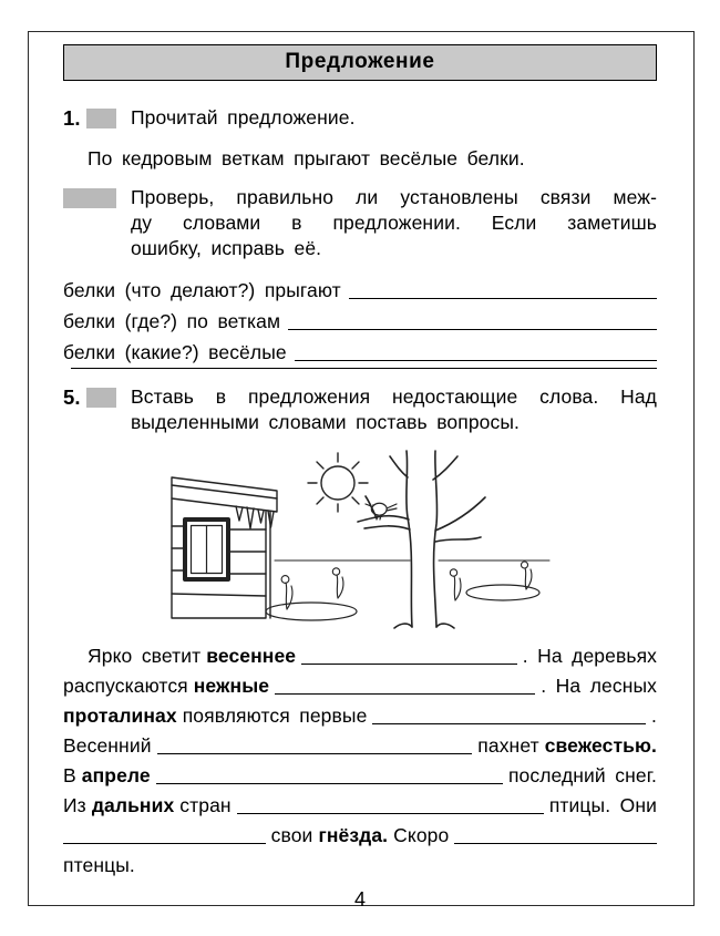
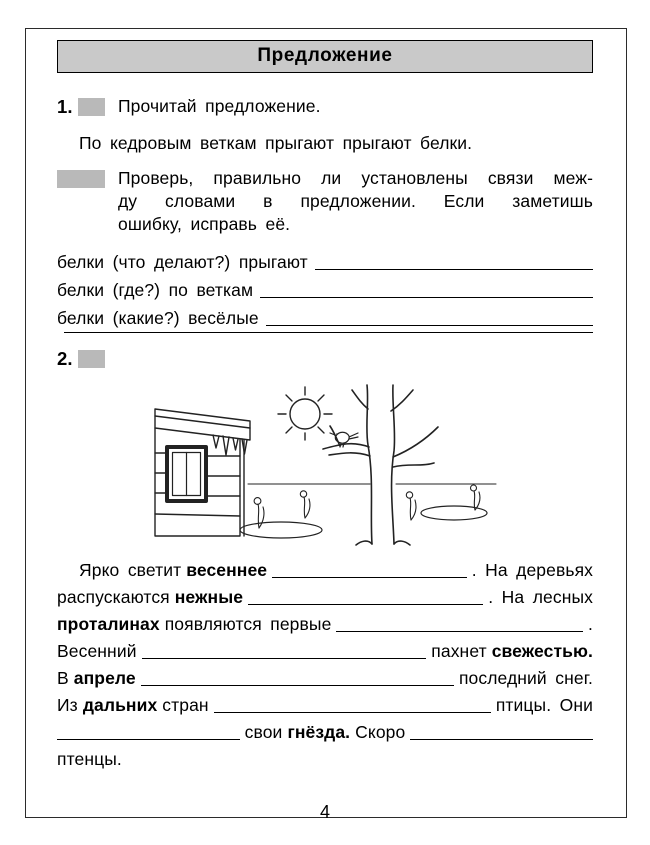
  Предложение
  1.
  Прочитай предложение.
- По кедровым веткам прыгают весёлые белки.
+ По кедровым веткам прыгают прыгают белки.
  Проверь, правильно ли установлены связи меж-
  ду словами в предложении. Если заметишь
  ошибку, исправь её.
  белки (что делают?) прыгают
  белки (где?) по веткам
  белки (какие?) весёлые
- 5.
+ 2.
- Вставь в предложения недостающие слова. Над
- выделенными словами поставь вопросы.
  Ярко светит
  весеннее
  . На деревьях
  распускаются
  нежные
  . На лесных
  проталинах
  появляются первые
  .
  Весенний
  пахнет
  свежестью.
  В
  апреле
  последний снег.
  Из
  дальних
  стран
  птицы. Они
  свои
  гнёзда.
  Скоро
  птенцы.
  4
